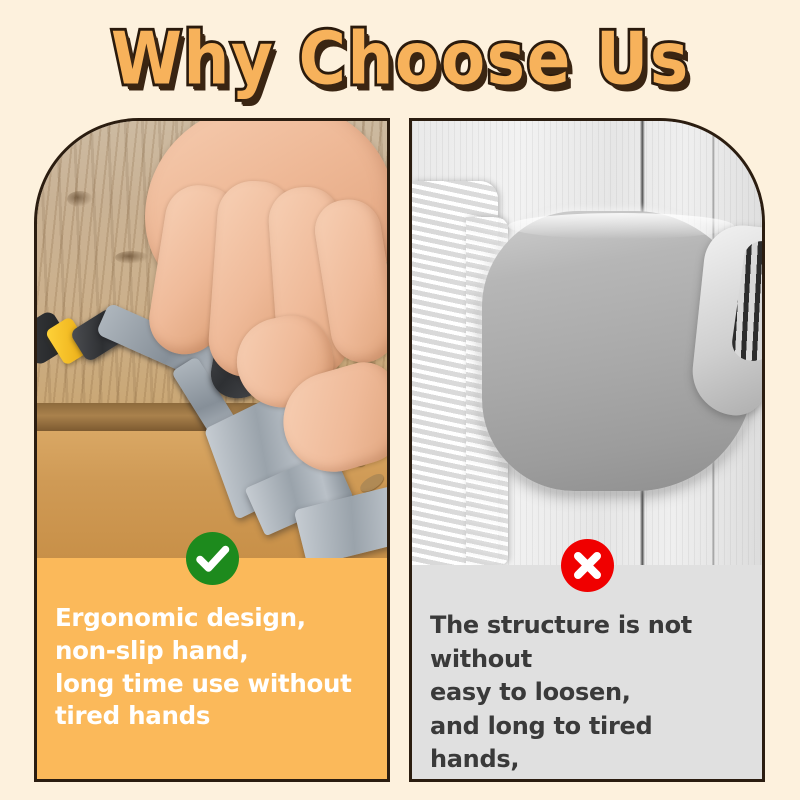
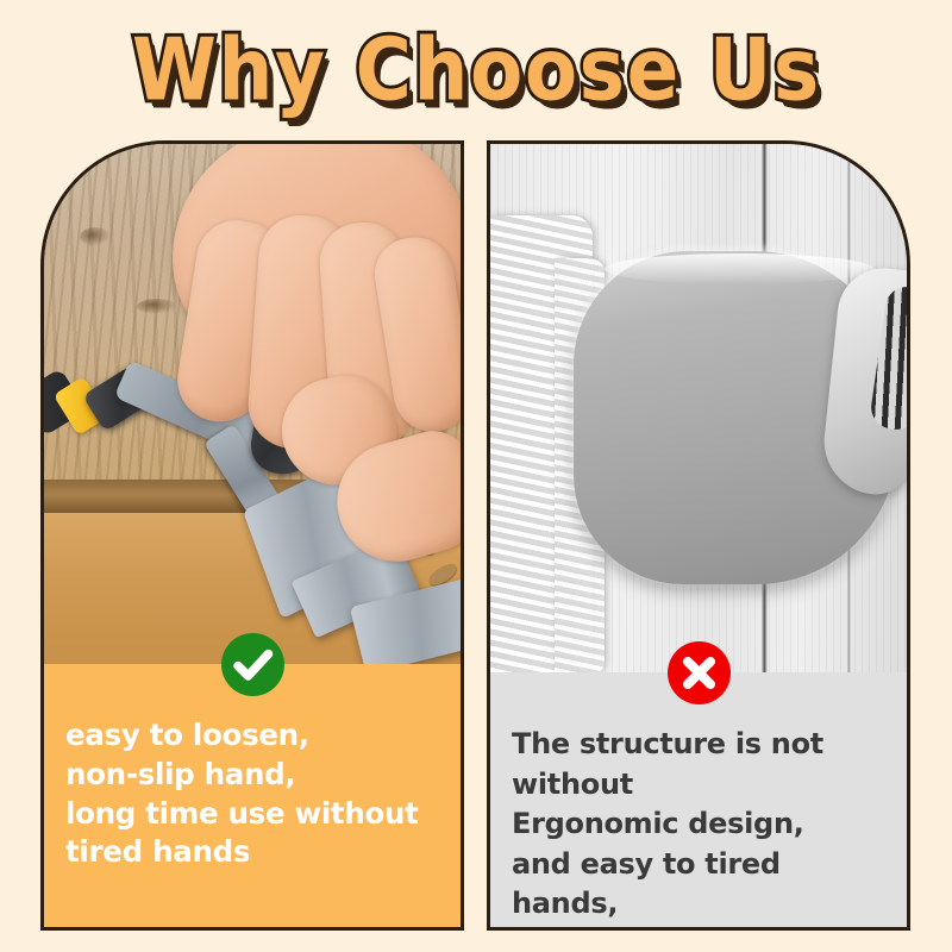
  Why Choose Us
- Ergonomic design,
+ easy to loosen,
  non-slip hand,
  long time use without
  tired hands
  The structure is not without
- easy to loosen,
+ Ergonomic design,
- and long to tired hands,
+ and easy to tired hands,
